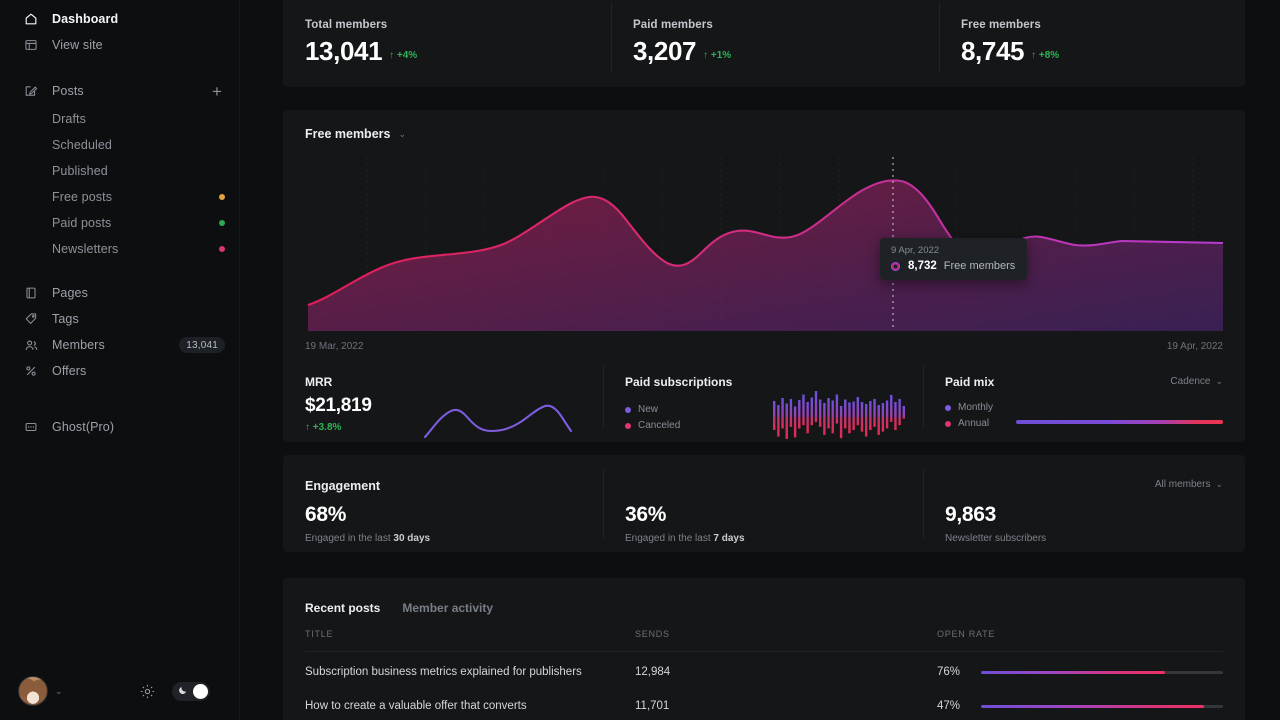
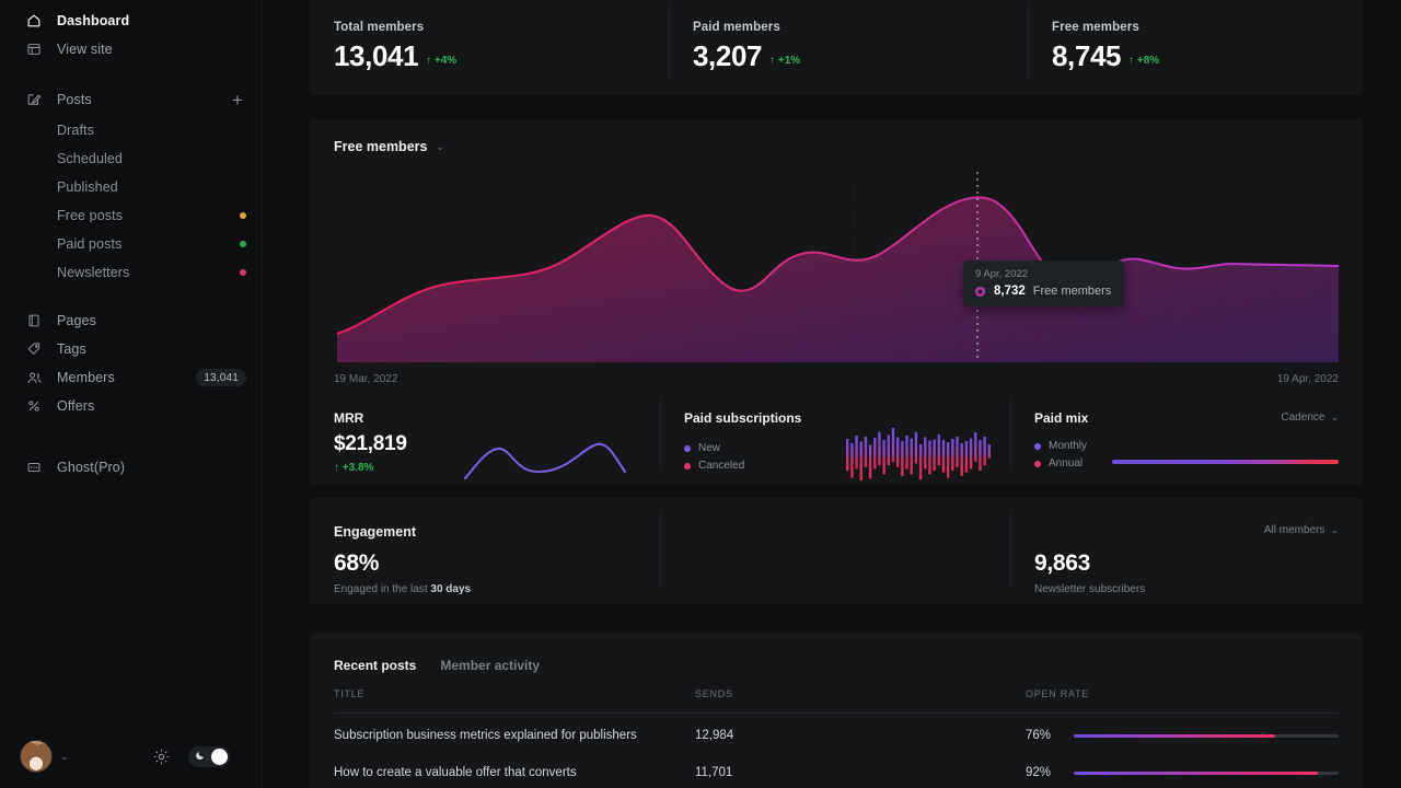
  Dashboard
  View site
  Posts
  +
  Drafts
  Scheduled
  Published
  Free posts
  Paid posts
  Newsletters
  Pages
  Tags
  Members
  13,041
  Offers
  Ghost(Pro)
  ⌄
  Total members
  13,041
  ↑ +4%
  Paid members
  3,207
  ↑ +1%
  Free members
  8,745
  ↑ +8%
  Free members
  ⌄
  9 Apr, 2022
  8,732
  Free members
  19 Mar, 2022
  19 Apr, 2022
  MRR
  $21,819
  ↑ +3.8%
  Paid subscriptions
  New
  Canceled
  Paid mix
  Monthly
  Annual
  Cadence
  ⌄
  Engagement
  All members
  ⌄
  68%
  Engaged in the last 30 days
- 36%
- Engaged in the last 7 days
  9,863
  Newsletter subscribers
  Recent posts
  Member activity
  TITLE
  SENDS
  OPEN RATE
  Subscription business metrics explained for publishers
  12,984
  76%
  How to create a valuable offer that converts
  11,701
- 47%
+ 92%
